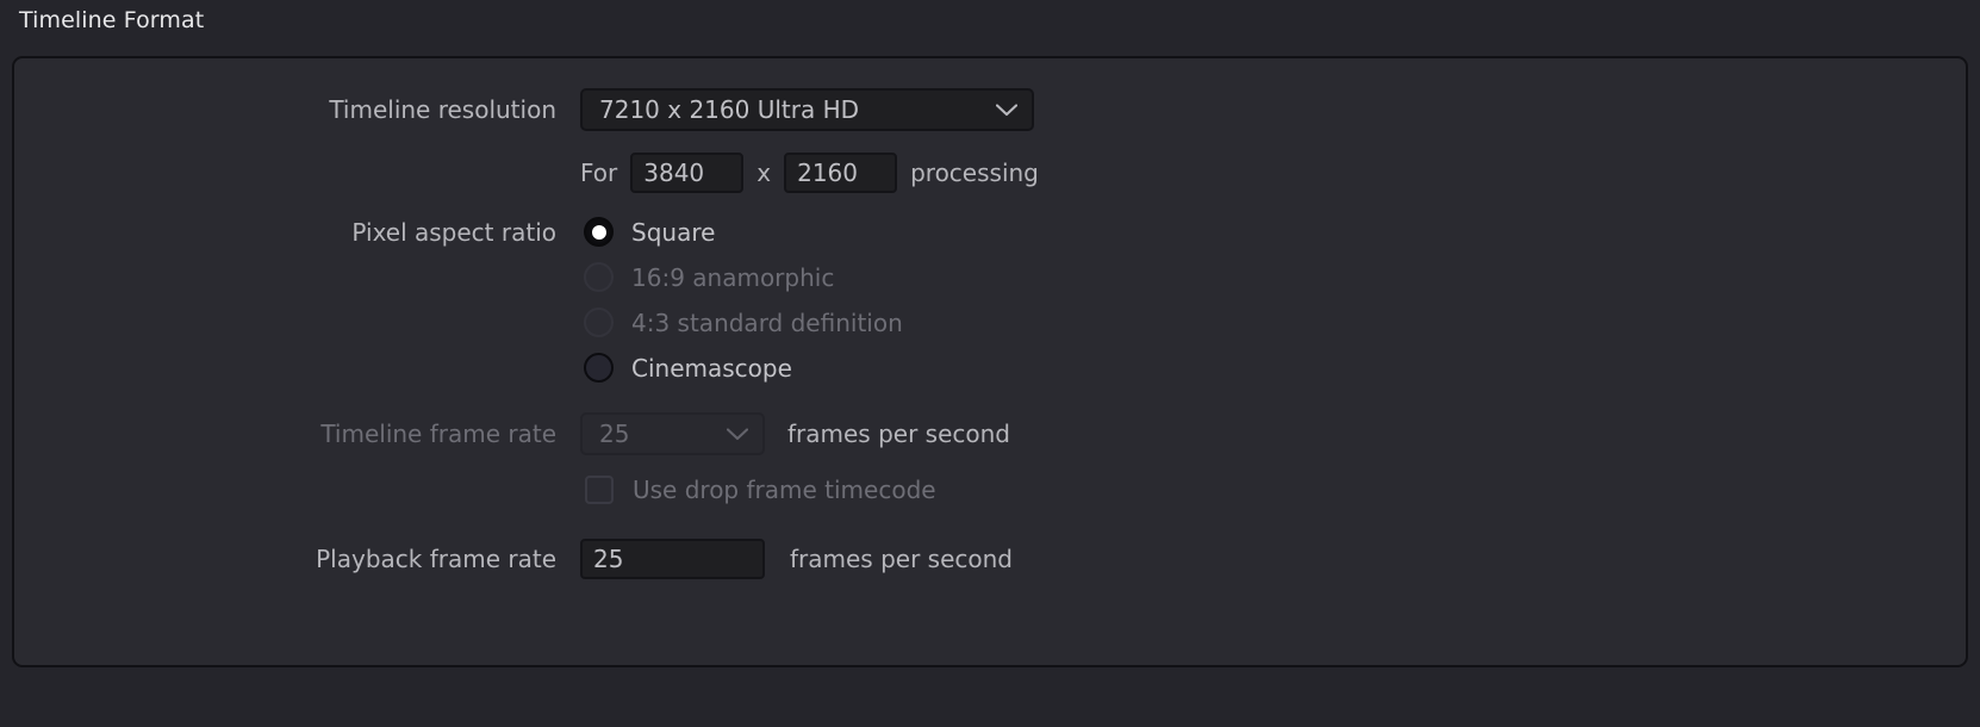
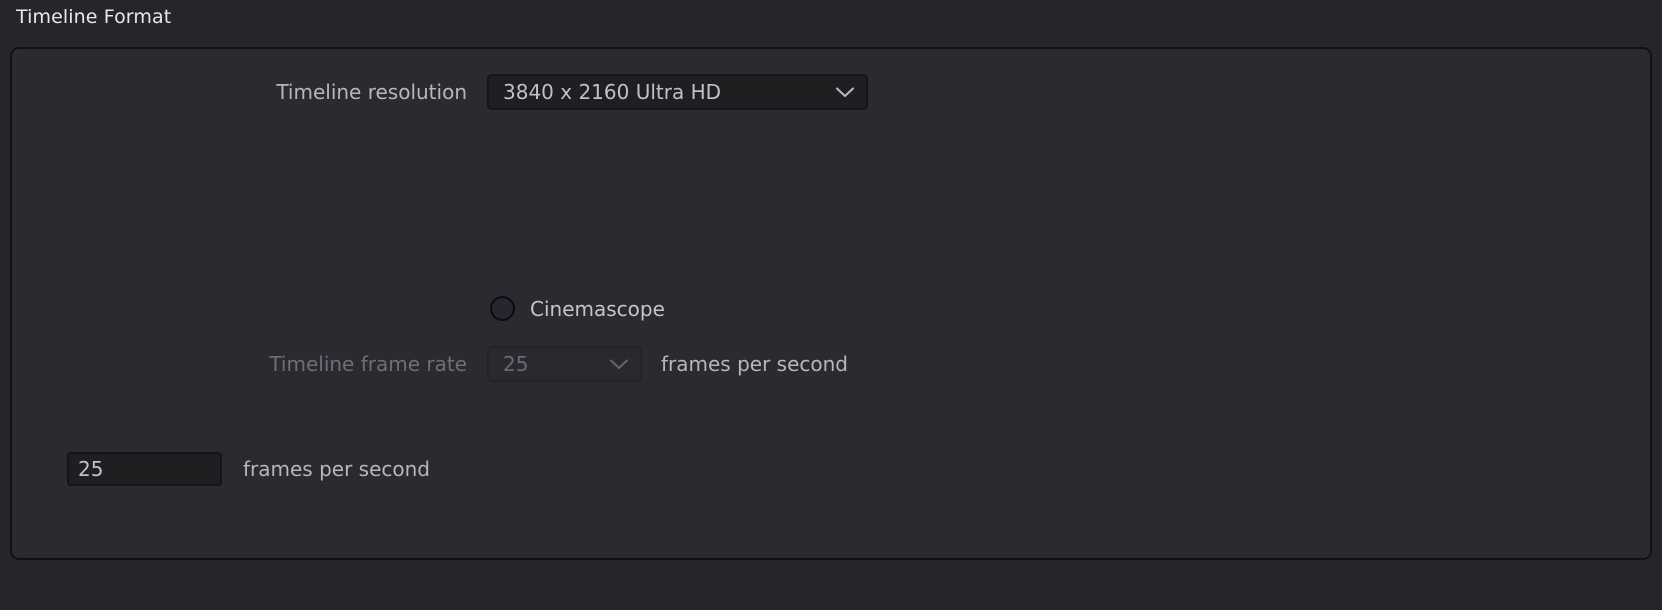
  Timeline Format
  Timeline resolution
- 7210 x 2160 Ultra HD
+ 3840 x 2160 Ultra HD
- For
- 3840
- x
- 2160
- processing
- Pixel aspect ratio
- Square
- 16:9 anamorphic
- 4:3 standard definition
  Cinemascope
  Timeline frame rate
  25
  frames per second
- Use drop frame timecode
- Playback frame rate
  25
  frames per second
